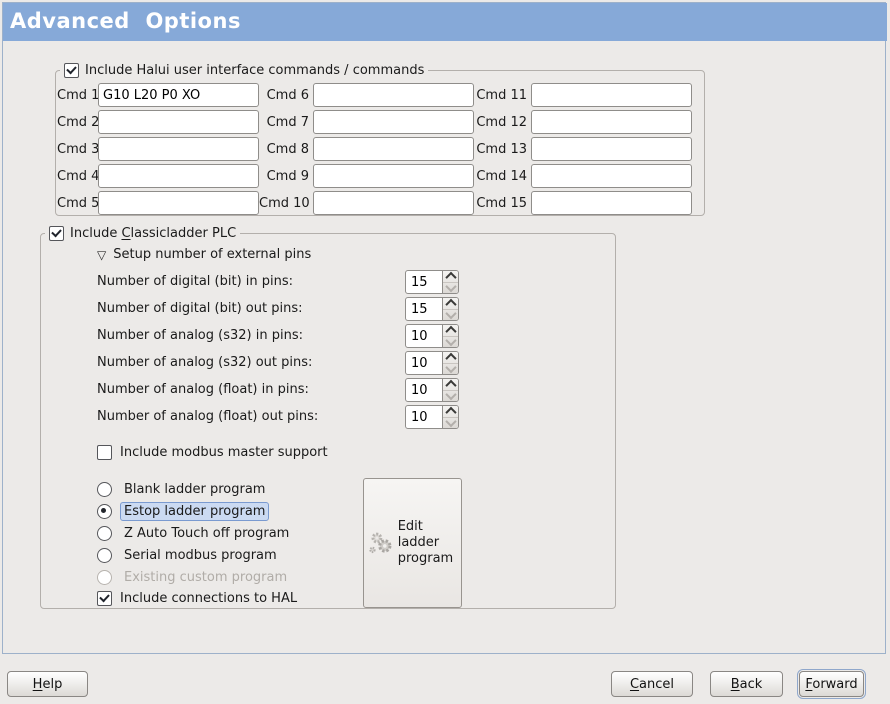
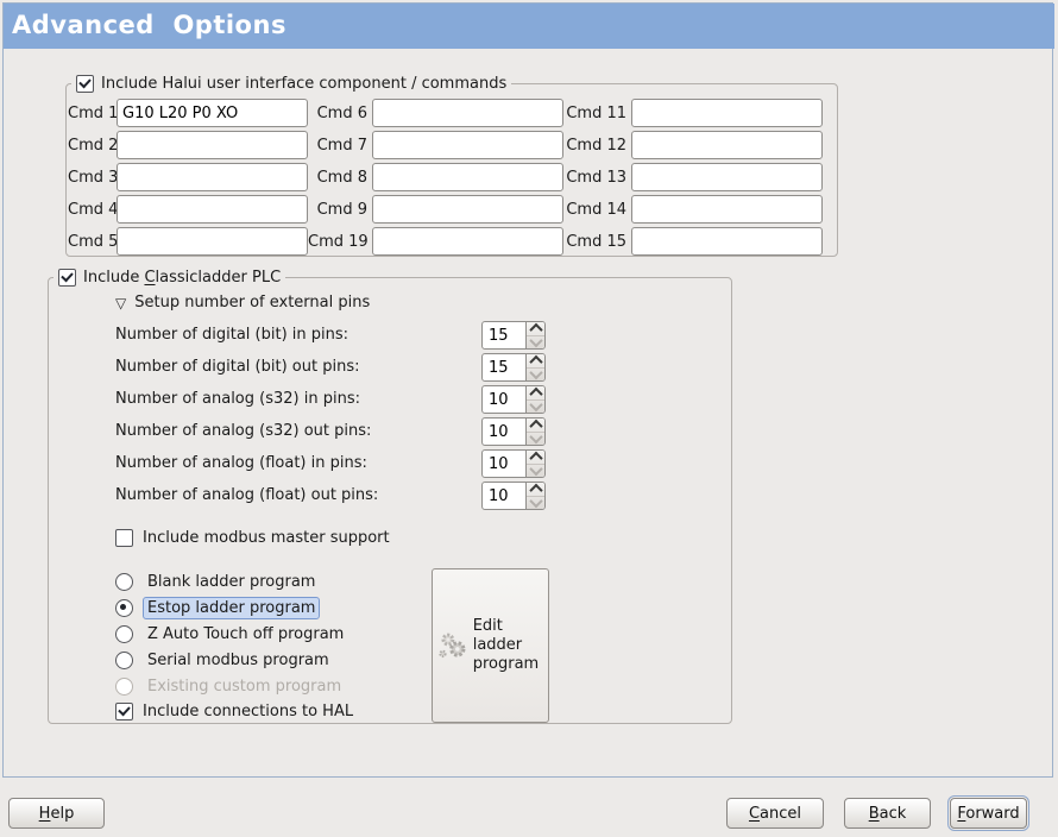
  Advanced Options
- Include Halui user interface commands / commands
+ Include Halui user interface component / commands
  Cmd 1
  G10 L20 P0 XO
  Cmd 6
  Cmd 11
  Cmd 2
  Cmd 7
  Cmd 12
  Cmd 3
  Cmd 8
  Cmd 13
  Cmd 4
  Cmd 9
  Cmd 14
  Cmd 5
- Cmd 10
+ Cmd 19
  Cmd 15
  Include Classicladder PLC
  ▽
  Setup number of external pins
  Number of digital (bit) in pins:
  15
  Number of digital (bit) out pins:
  15
  Number of analog (s32) in pins:
  10
  Number of analog (s32) out pins:
  10
  Number of analog (float) in pins:
  10
  Number of analog (float) out pins:
  10
  Include modbus master support
  Blank ladder program
  Estop ladder program
  Z Auto Touch off program
  Serial modbus program
  Existing custom program
  Include connections to HAL
  Edit ladder program
  Help
  Cancel
  Back
  Forward
